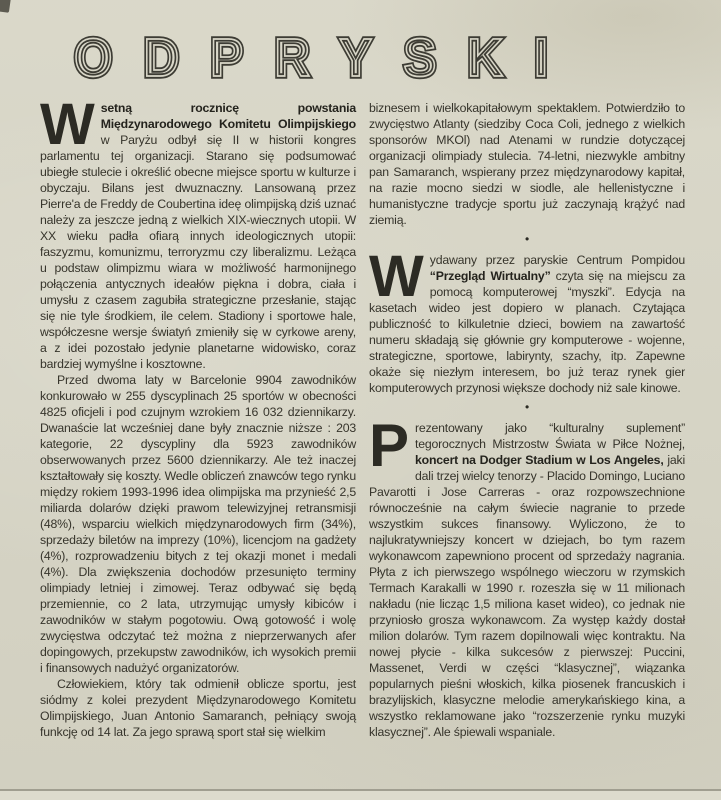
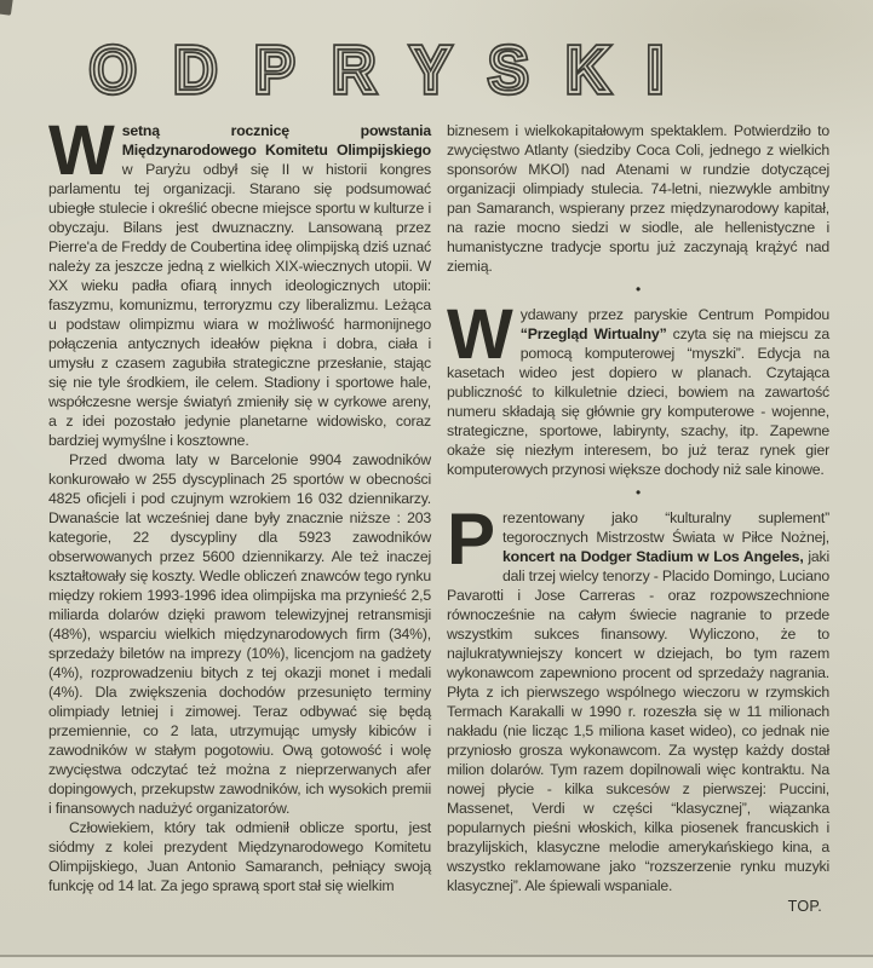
  ODPRYSKI
  W
  setną rocznicę powstania Międzynarodowego Komitetu Olimpijskiego w Paryżu odbył się II w historii kongres parlamentu tej organizacji. Starano się podsumować ubiegłe stulecie i określić obecne miejsce sportu w kulturze i obyczaju. Bilans jest dwuznaczny. Lansowaną przez Pierre'a de Freddy de Coubertina ideę olimpijską dziś uznać należy za jeszcze jedną z wielkich XIX-wiecznych utopii. W XX wieku padła ofiarą innych ideologicznych utopii: faszyzmu, komunizmu, terroryzmu czy liberalizmu. Leżąca u podstaw olimpizmu wiara w możliwość harmonijnego połączenia antycznych ideałów piękna i dobra, ciała i umysłu z czasem zagubiła strategiczne przesłanie, stając się nie tyle środkiem, ile celem. Stadiony i sportowe hale, współczesne wersje światyń zmieniły się w cyrkowe areny, a z idei pozostało jedynie planetarne widowisko, coraz bardziej wymyślne i kosztowne.
  Przed dwoma laty w Barcelonie 9904 zawodników konkurowało w 255 dyscyplinach 25 sportów w obecności 4825 oficjeli i pod czujnym wzrokiem 16 032 dziennikarzy. Dwanaście lat wcześniej dane były znacznie niższe : 203 kategorie, 22 dyscypliny dla 5923 zawodników obserwowanych przez 5600 dziennikarzy. Ale też inaczej kształtowały się koszty. Wedle obliczeń znawców tego rynku między rokiem 1993-1996 idea olimpijska ma przynieść 2,5 miliarda dolarów dzięki prawom telewizyjnej retransmisji (48%), wsparciu wielkich międzynarodowych firm (34%), sprzedaży biletów na imprezy (10%), licencjom na gadżety (4%), rozprowadzeniu bitych z tej okazji monet i medali (4%). Dla zwiększenia dochodów przesunięto terminy olimpiady letniej i zimowej. Teraz odbywać się będą przemiennie, co 2 lata, utrzymując umysły kibiców i zawodników w stałym pogotowiu. Ową gotowość i wolę zwycięstwa odczytać też można z nieprzerwanych afer dopingowych, przekupstw zawodników, ich wysokich premii i finansowych nadużyć organizatorów.
  Człowiekiem, który tak odmienił oblicze sportu, jest siódmy z kolei prezydent Międzynarodowego Komitetu Olimpijskiego, Juan Antonio Samaranch, pełniący swoją funkcję od 14 lat. Za jego sprawą sport stał się wielkim
  biznesem i wielkokapitałowym spektaklem. Potwierdziło to zwycięstwo Atlanty (siedziby Coca Coli, jednego z wielkich sponsorów MKOl) nad Atenami w rundzie dotyczącej organizacji olimpiady stulecia. 74-letni, niezwykle ambitny pan Samaranch, wspierany przez międzynarodowy kapitał, na razie mocno siedzi w siodle, ale hellenistyczne i humanistyczne tradycje sportu już zaczynają krążyć nad ziemią.
  •
  W
  ydawany przez paryskie Centrum Pompidou “Przegląd Wirtualny” czyta się na miejscu za pomocą komputerowej “myszki”. Edycja na kasetach wideo jest dopiero w planach. Czytająca publiczność to kilkuletnie dzieci, bowiem na zawartość numeru składają się głównie gry komputerowe - wojenne, strategiczne, sportowe, labirynty, szachy, itp. Zapewne okaże się niezłym interesem, bo już teraz rynek gier komputerowych przynosi większe dochody niż sale kinowe.
  •
  P
  rezentowany jako “kulturalny suplement” tegorocznych Mistrzostw Świata w Piłce Nożnej, koncert na Dodger Stadium w Los Angeles, jaki dali trzej wielcy tenorzy - Placido Domingo, Luciano Pavarotti i Jose Carreras - oraz rozpowszechnione równocześnie na całym świecie nagranie to przede wszystkim sukces finansowy. Wyliczono, że to najlukratywniejszy koncert w dziejach, bo tym razem wykonawcom zapewniono procent od sprzedaży nagrania. Płyta z ich pierwszego wspólnego wieczoru w rzymskich Termach Karakalli w 1990 r. rozeszła się w 11 milionach nakładu (nie licząc 1,5 miliona kaset wideo), co jednak nie przyniosło grosza wykonawcom. Za występ każdy dostał milion dolarów. Tym razem dopilnowali więc kontraktu. Na nowej płycie - kilka sukcesów z pierwszej: Puccini, Massenet, Verdi w części “klasycznej”, wiązanka popularnych pieśni włoskich, kilka piosenek francuskich i brazylijskich, klasyczne melodie amerykańskiego kina, a wszystko reklamowane jako “rozszerzenie rynku muzyki klasycznej”. Ale śpiewali wspaniale.
+ TOP.
